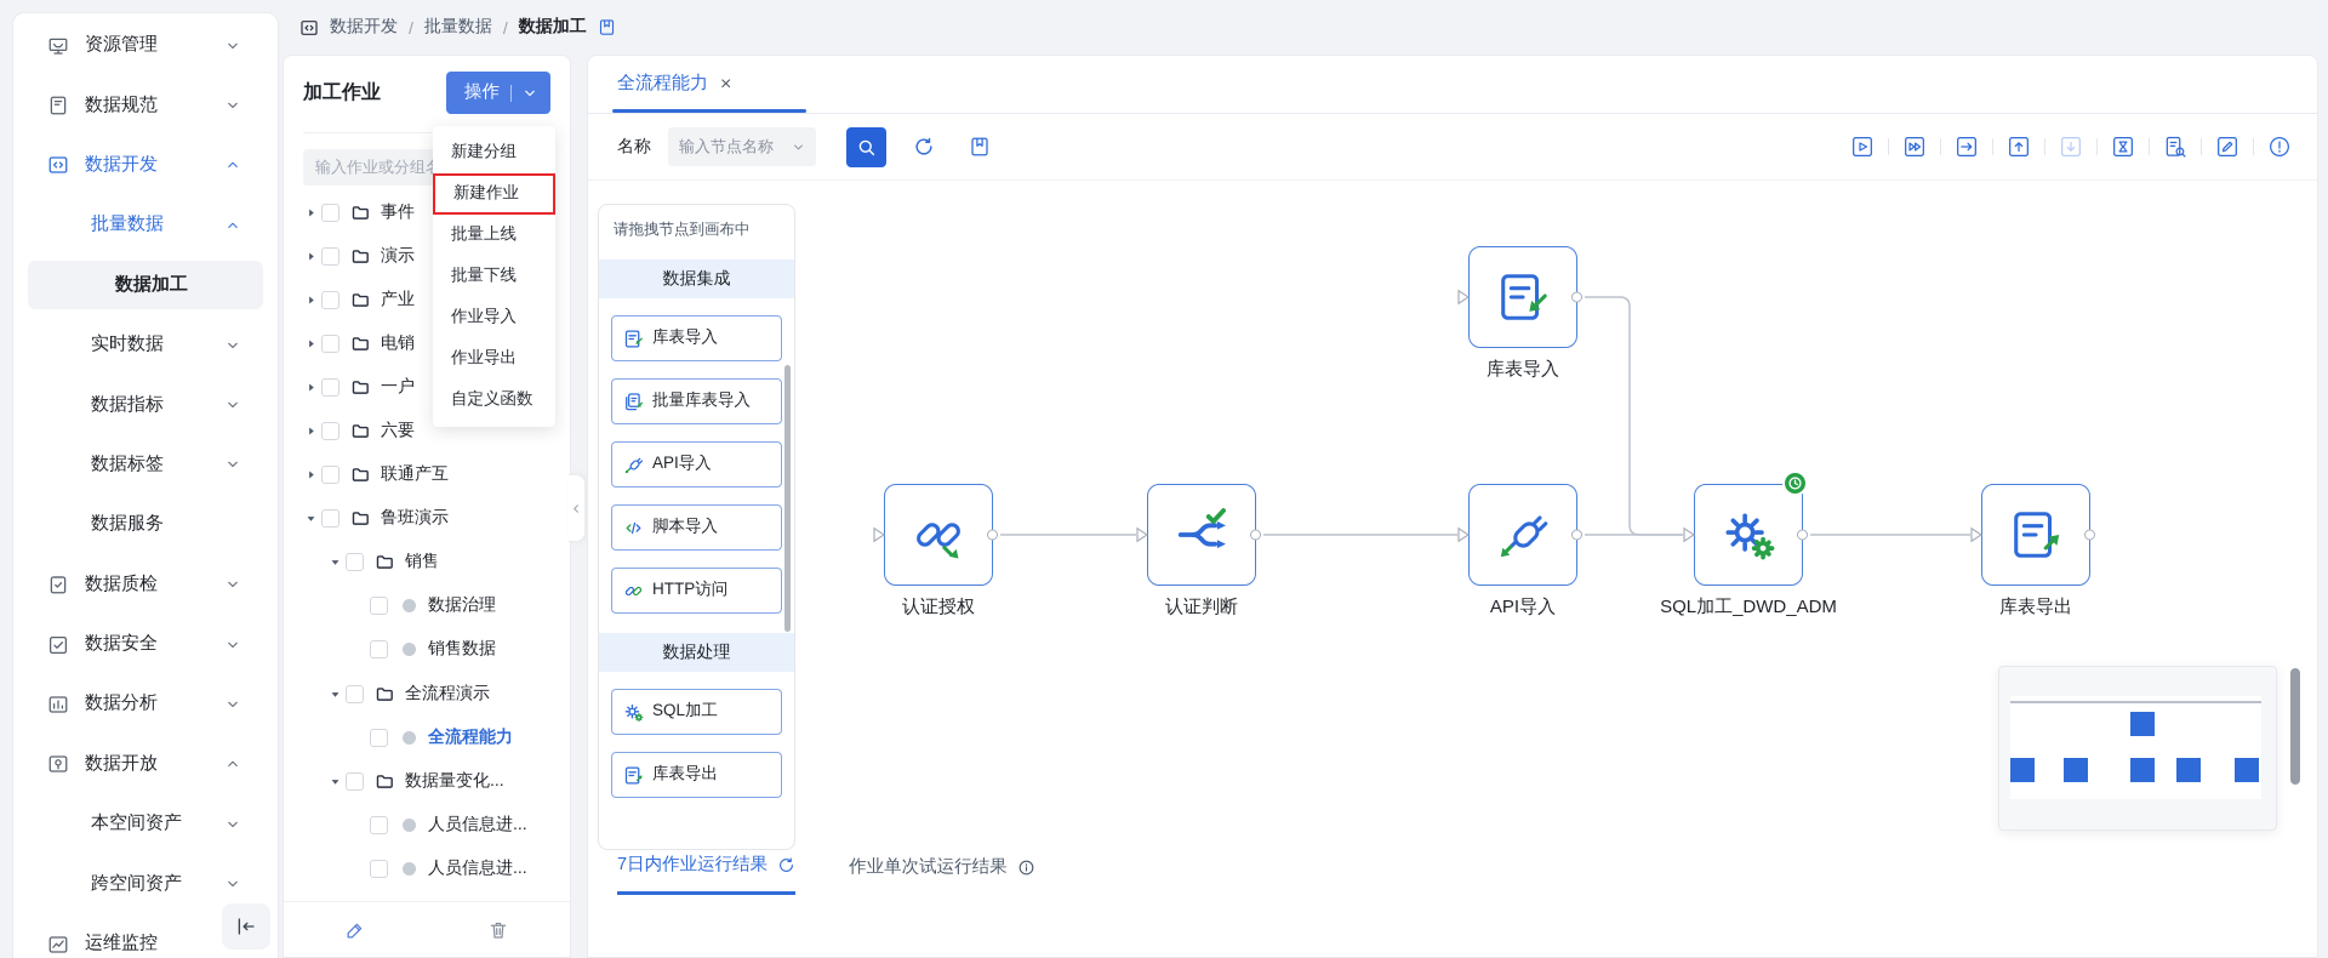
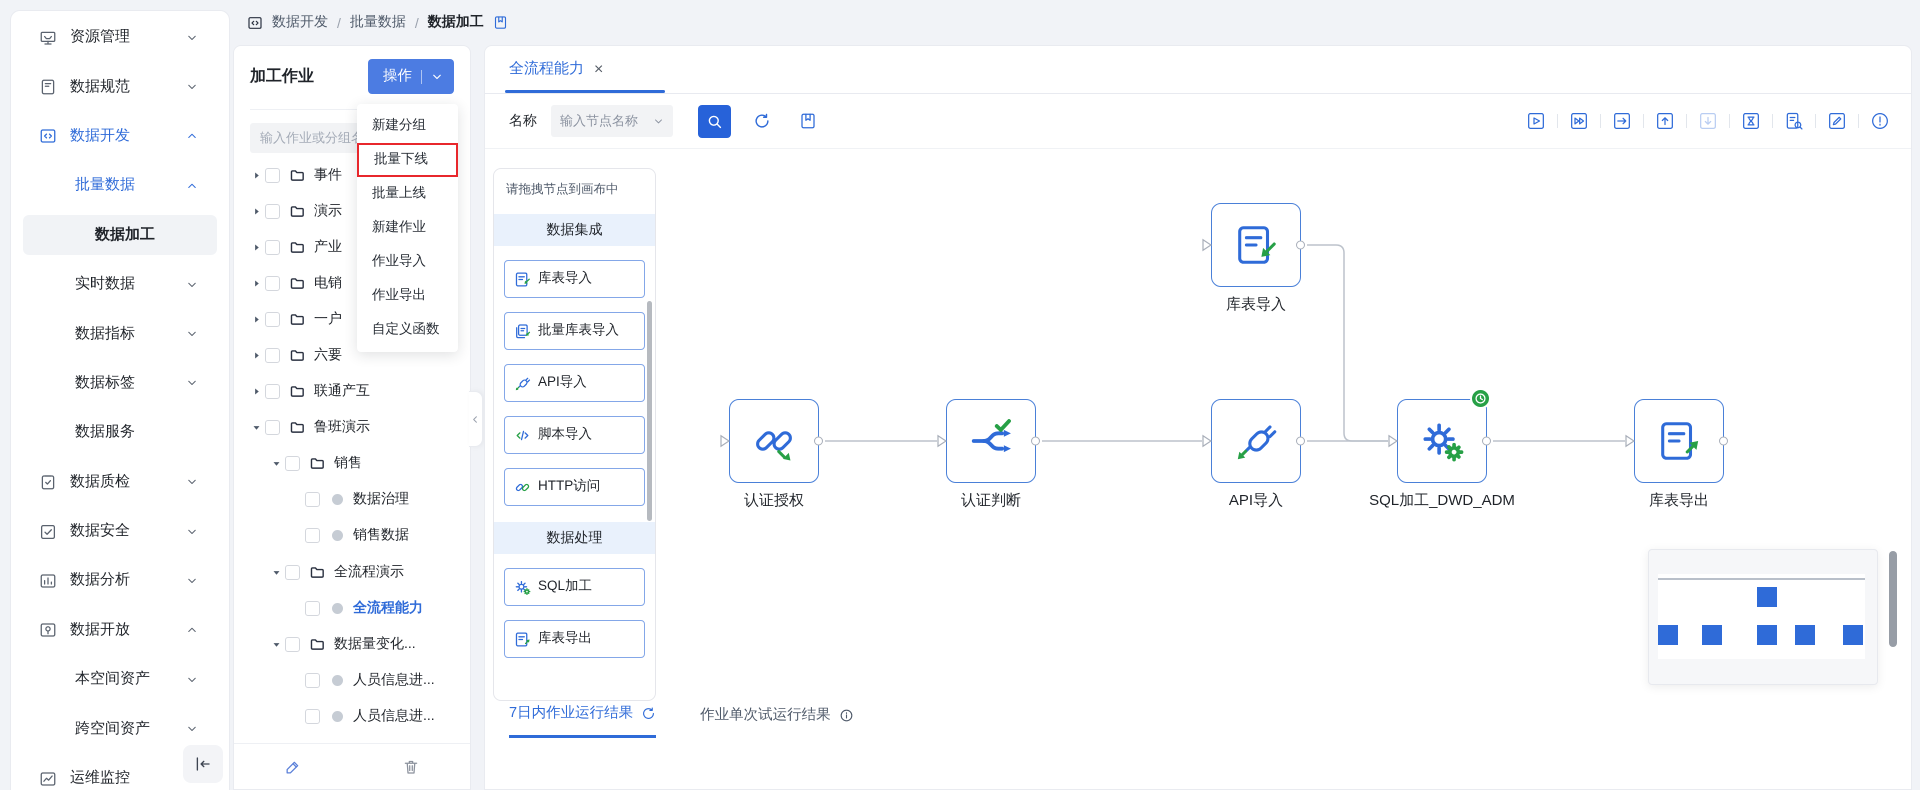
  资源管理
  数据规范
  数据开发
  批量数据
  数据加工
  实时数据
  数据指标
  数据标签
  数据服务
  数据质检
  数据安全
  数据分析
  数据开放
  本空间资产
  跨空间资产
  运维监控
  数据开发
  /
  批量数据
  /
  数据加工
  加工作业
  操作
  输入作业或分组
  事件
  演示
  产业
  电销
  一户
  六要
  联通产互
  鲁班演示
  销售
  数据治理
  销售数据
  全流程演示
  全流程能力
  数据量变化...
  人员信息进...
  人员信息进...
  新建分组
- 新建作业
+ 批量下线
  批量上线
- 批量下线
+ 新建作业
  作业导入
  作业导出
  自定义函数
  全流程能力
  ×
  名称
  输入节点名称
  库表导入
  认证授权
  认证判断
  API导入
  SQL加工_DWD_ADM
  库表导出
  请拖拽节点到画布中
  数据集成
  库表导入
  批量库表导入
  API导入
  脚本导入
  HTTP访问
  数据处理
  SQL加工
  库表导出
  7日内作业运行结果
  作业单次试运行结果
